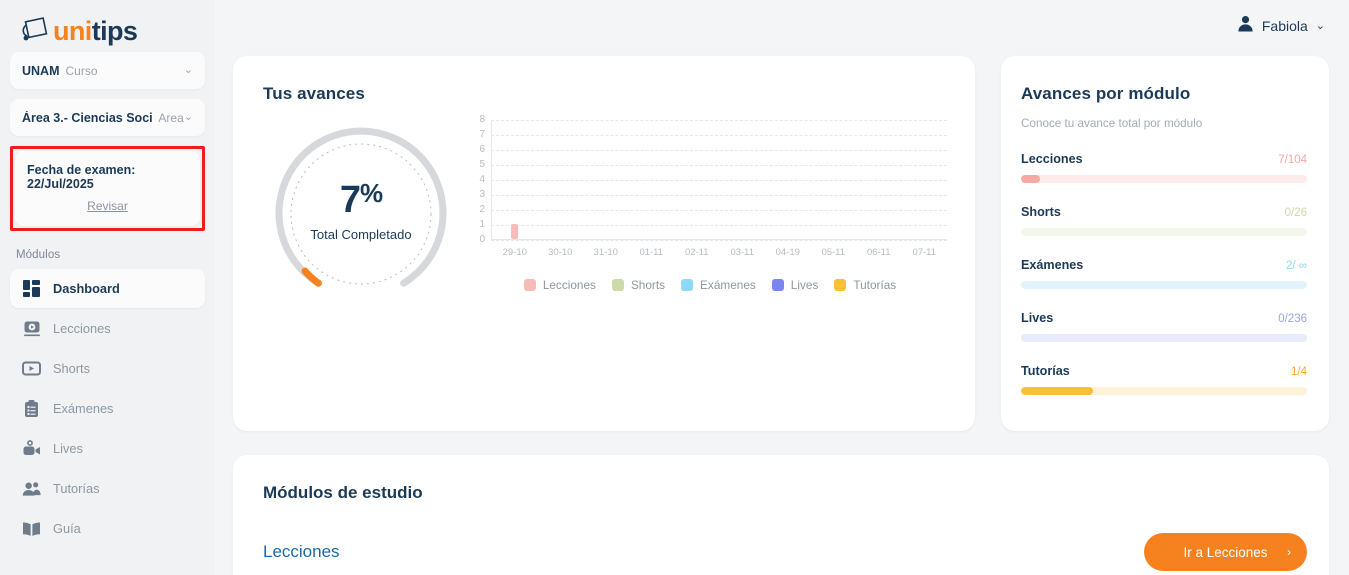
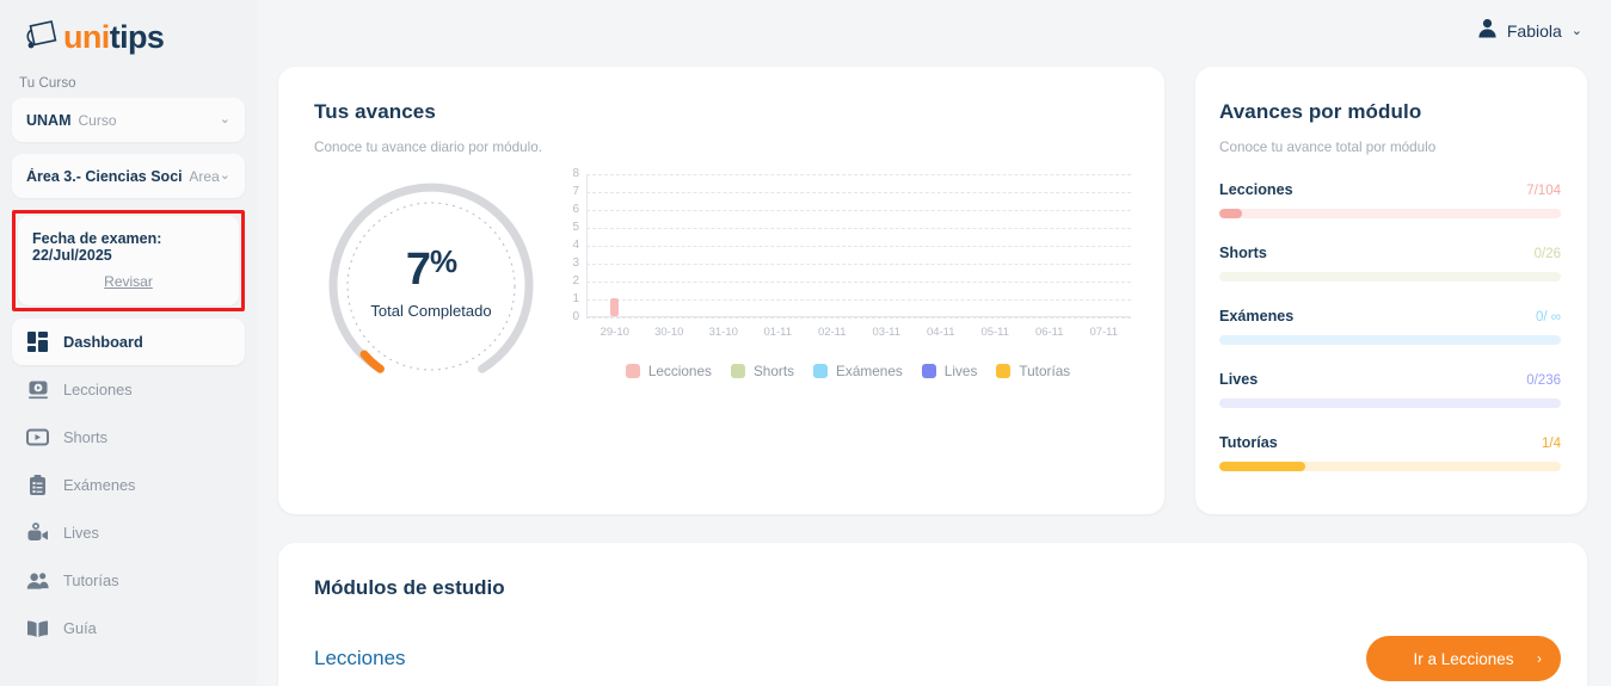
  unitips
+ Tu Curso
  UNAM
  Curso
  ⌄
  Área 3.- Ciencias Soci
  Area
  ⌄
  Fecha de examen: 22/Jul/2025
  Revisar
- Módulos
  Dashboard
  Lecciones
  Shorts
  Exámenes
  Lives
  Tutorías
  Guía
  Fabiola
  ⌄
  Tus avances
+ Conoce tu avance diario por módulo.
  7%
  Total Completado
  8
  7
  6
  5
  4
  3
  2
  1
  0
  29-10
  30-10
  31-10
  01-11
  02-11
  03-11
- 04-19
+ 04-11
  05-11
  06-11
  07-11
  Lecciones
  Shorts
  Exámenes
  Lives
  Tutorías
  Avances por módulo
  Conoce tu avance total por módulo
  Lecciones
  7/104
  Shorts
  0/26
  Exámenes
- 2/ ∞
+ 0/ ∞
  Lives
  0/236
  Tutorías
  1/4
  Módulos de estudio
  Lecciones
  Ir a Lecciones
  ›
